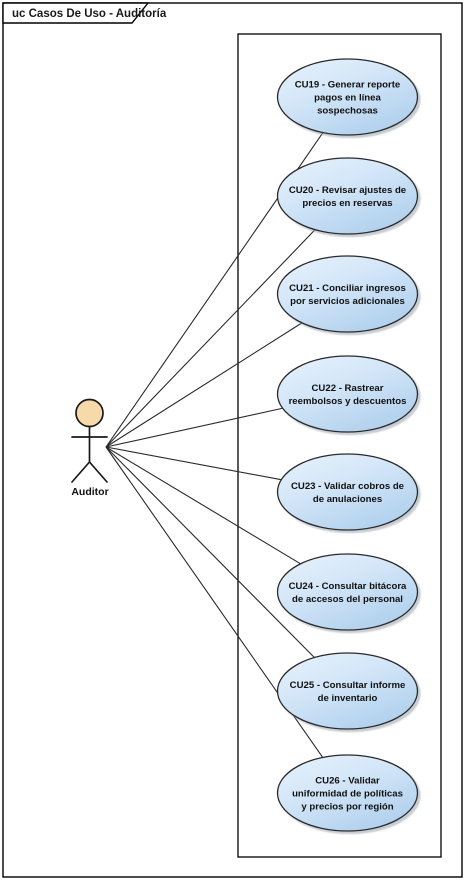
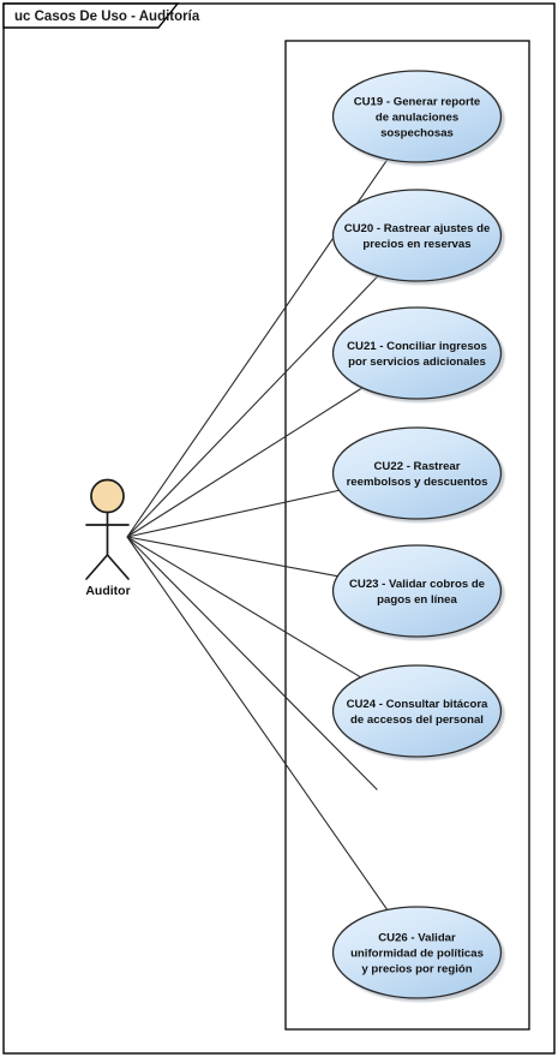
  uc Casos De Uso - Auditoría
- CU19 - Generar reporte pagos en línea sospechosas
+ CU19 - Generar reporte de anulaciones sospechosas
- CU20 - Revisar ajustes de precios en reservas
+ CU20 - Rastrear ajustes de precios en reservas
  CU21 - Conciliar ingresos por servicios adicionales
  CU22 - Rastrear reembolsos y descuentos
- CU23 - Validar cobros de de anulaciones
+ CU23 - Validar cobros de pagos en línea
  CU24 - Consultar bitácora de accesos del personal
- CU25 - Consultar informe de inventario
  CU26 - Validar uniformidad de políticas y precios por región
  Auditor
